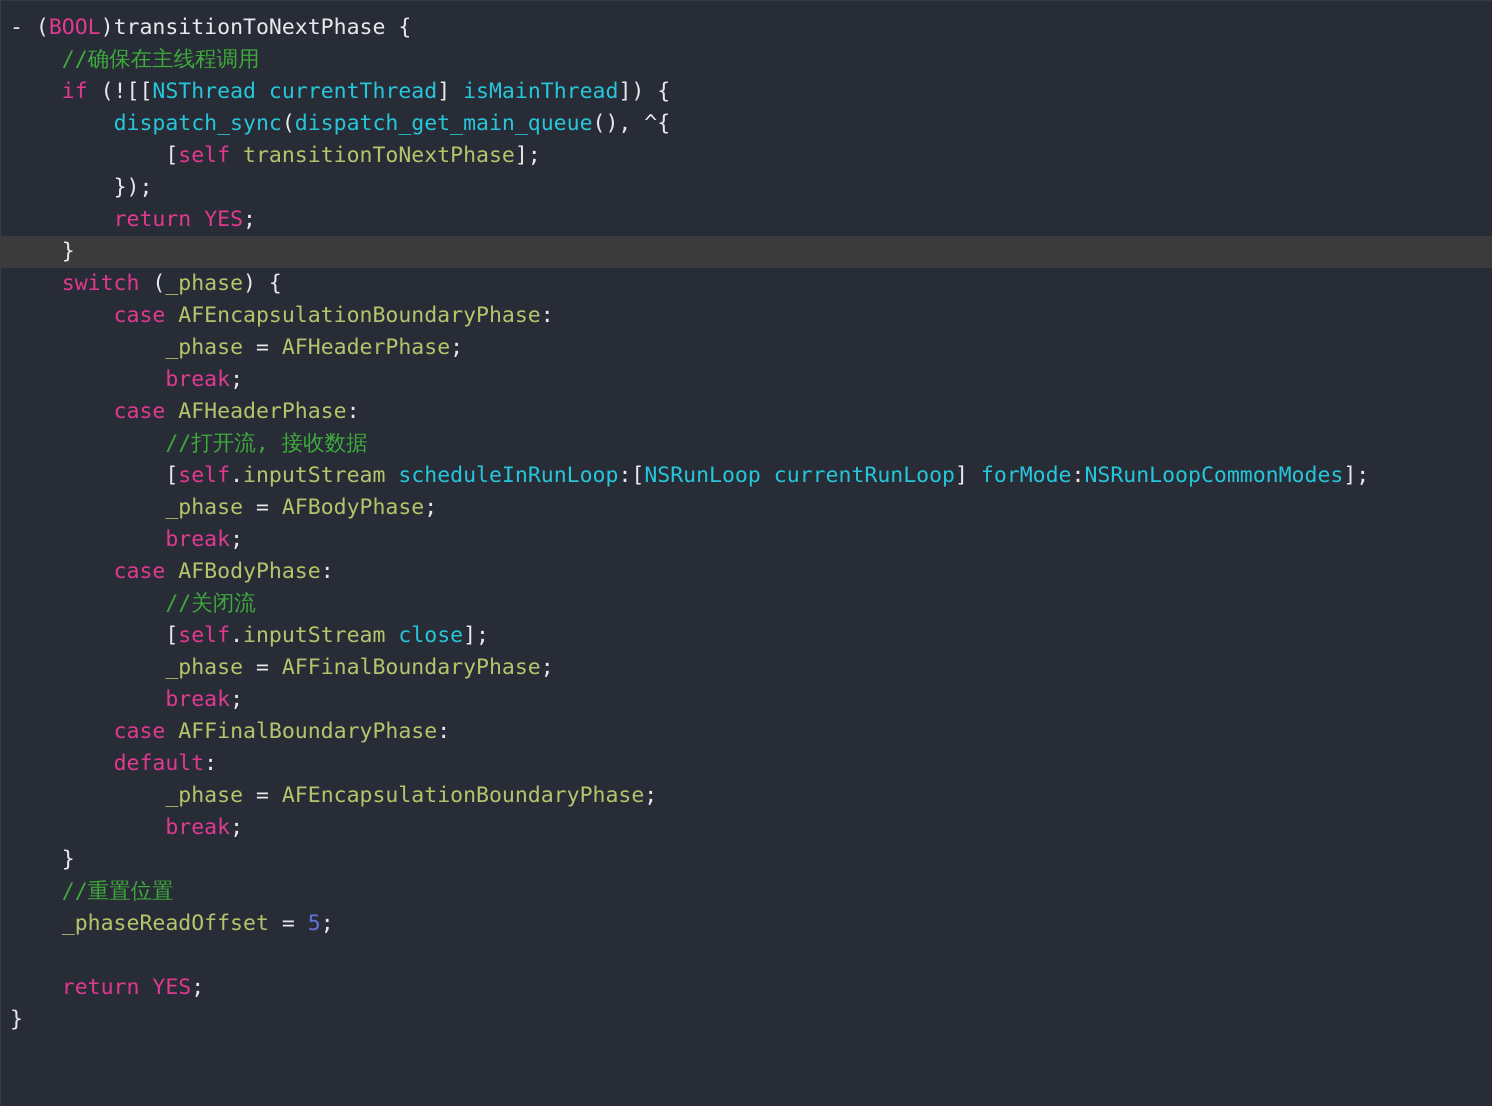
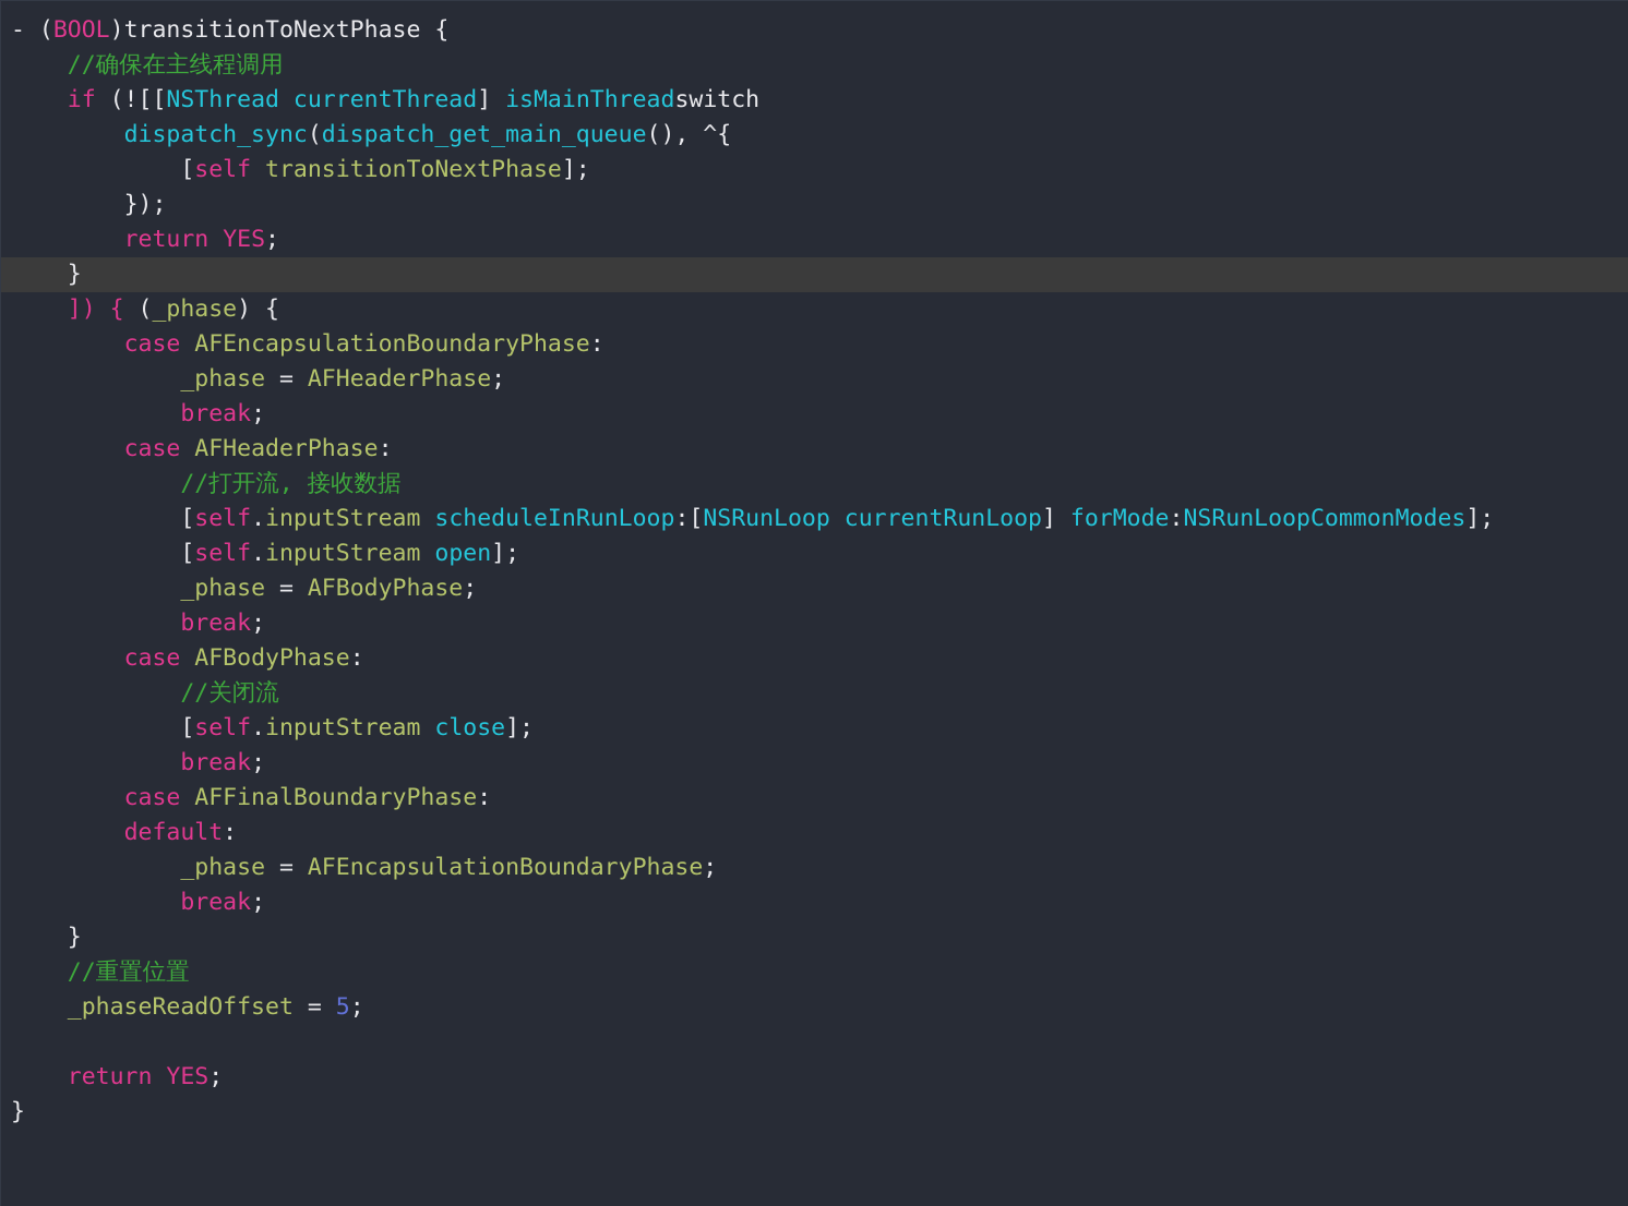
  - (BOOL)transitionToNextPhase {
  //确保在主线程调用
- if (![[NSThread currentThread] isMainThread]) {
+ if (![[NSThread currentThread] isMainThreadswitch
  dispatch_sync(dispatch_get_main_queue(), ^{
  [self transitionToNextPhase];
  });
  return YES;
  }
- switch (_phase) {
+ ]) { (_phase) {
  case AFEncapsulationBoundaryPhase:
  _phase = AFHeaderPhase;
  break;
  case AFHeaderPhase:
  //打开流, 接收数据
  [self.inputStream scheduleInRunLoop:[NSRunLoop currentRunLoop] forMode:NSRunLoopCommonModes];
+ [self.inputStream open];
  _phase = AFBodyPhase;
  break;
  case AFBodyPhase:
  //关闭流
  [self.inputStream close];
- _phase = AFFinalBoundaryPhase;
  break;
  case AFFinalBoundaryPhase:
  default:
  _phase = AFEncapsulationBoundaryPhase;
  break;
  }
  //重置位置
  _phaseReadOffset = 5;
  return YES;
  }
